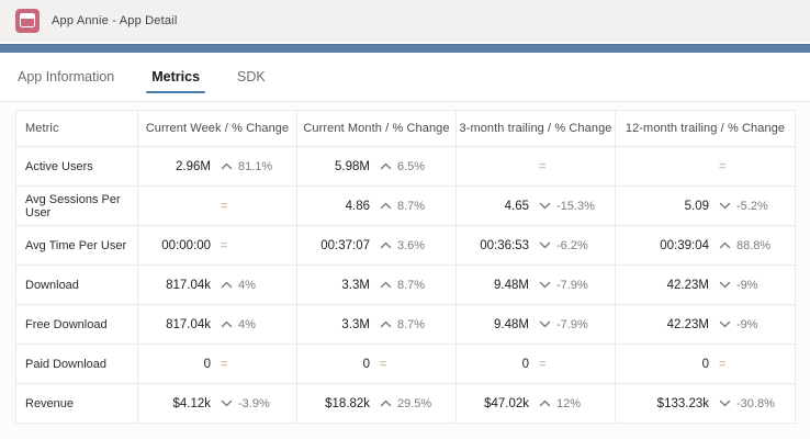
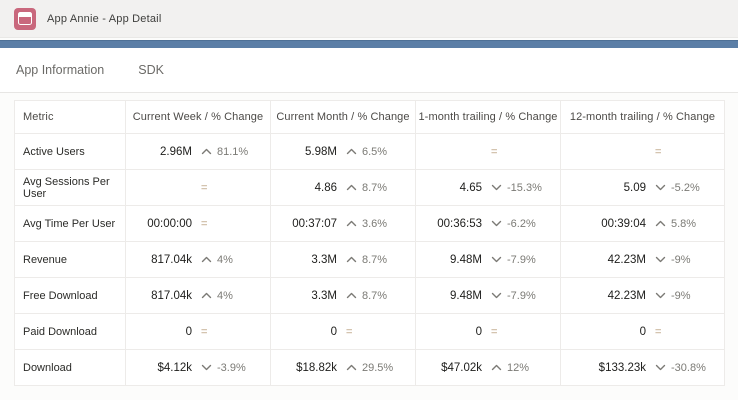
  App Annie - App Detail
  App Information
- Metrics
  SDK
- Metric	Current Week / % Change	Current Month / % Change	3-month trailing / % Change	12-month trailing / % Change
+ Metric	Current Week / % Change	Current Month / % Change	1-month trailing / % Change	12-month trailing / % Change
  Active Users	2.96M 81.1%	5.98M 6.5%	=	=
  Avg Sessions Per User	=	4.86 8.7%	4.65 -15.3%	5.09 -5.2%
- Avg Time Per User	00:00:00 =	00:37:07 3.6%	00:36:53 -6.2%	00:39:04 88.8%
+ Avg Time Per User	00:00:00 =	00:37:07 3.6%	00:36:53 -6.2%	00:39:04 5.8%
- Download	817.04k 4%	3.3M 8.7%	9.48M -7.9%	42.23M -9%
+ Revenue	817.04k 4%	3.3M 8.7%	9.48M -7.9%	42.23M -9%
  Free Download	817.04k 4%	3.3M 8.7%	9.48M -7.9%	42.23M -9%
  Paid Download	0 =	0 =	0 =	0 =
- Revenue	$4.12k -3.9%	$18.82k 29.5%	$47.02k 12%	$133.23k -30.8%
+ Download	$4.12k -3.9%	$18.82k 29.5%	$47.02k 12%	$133.23k -30.8%
